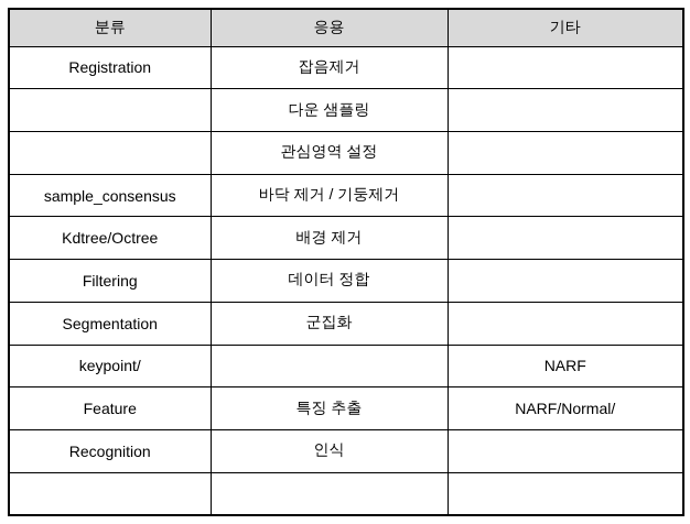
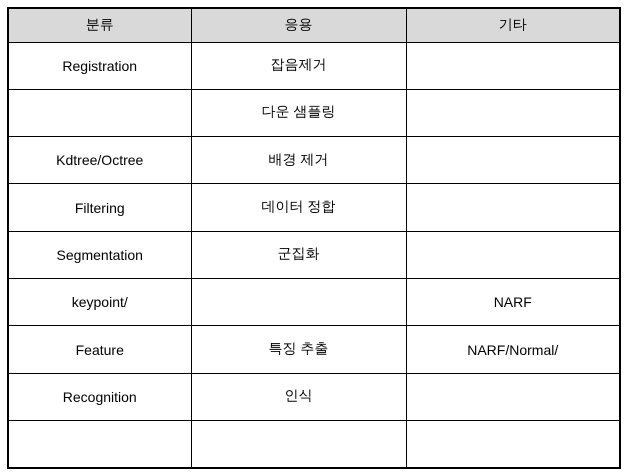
  분류	응용	기타
  Registration	잡음제거
  	다운 샘플링
- 	관심영역 설정
- sample_consensus	바닥 제거 / 기둥제거
  Kdtree/Octree	배경 제거
  Filtering	데이터 정합
  Segmentation	군집화
  keypoint/		NARF
  Feature	특징 추출	NARF/Normal/
  Recognition	인식
